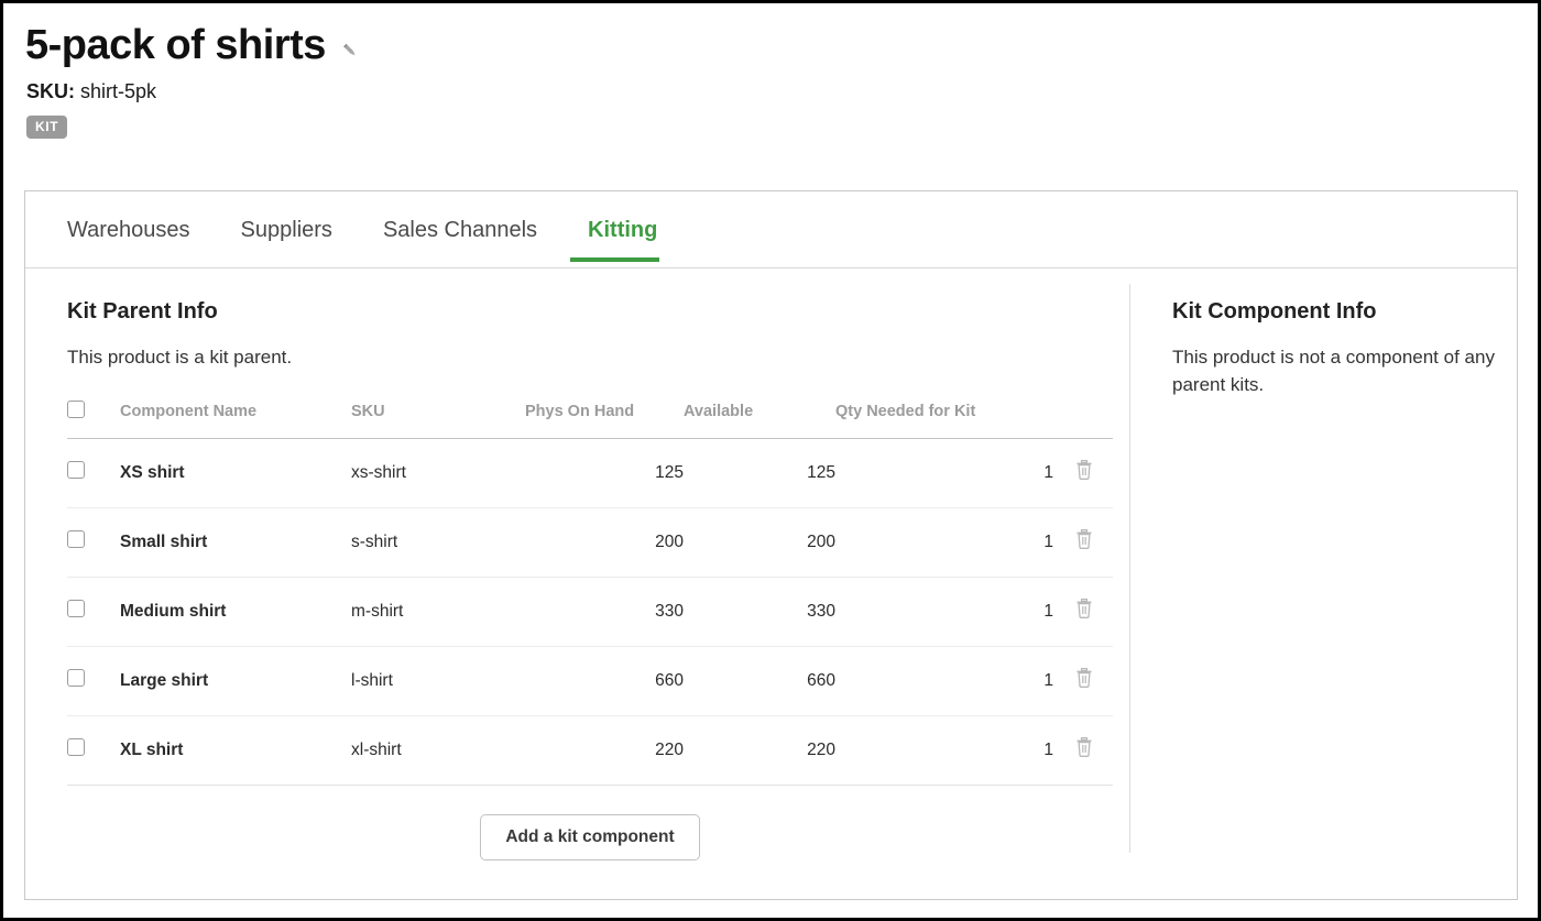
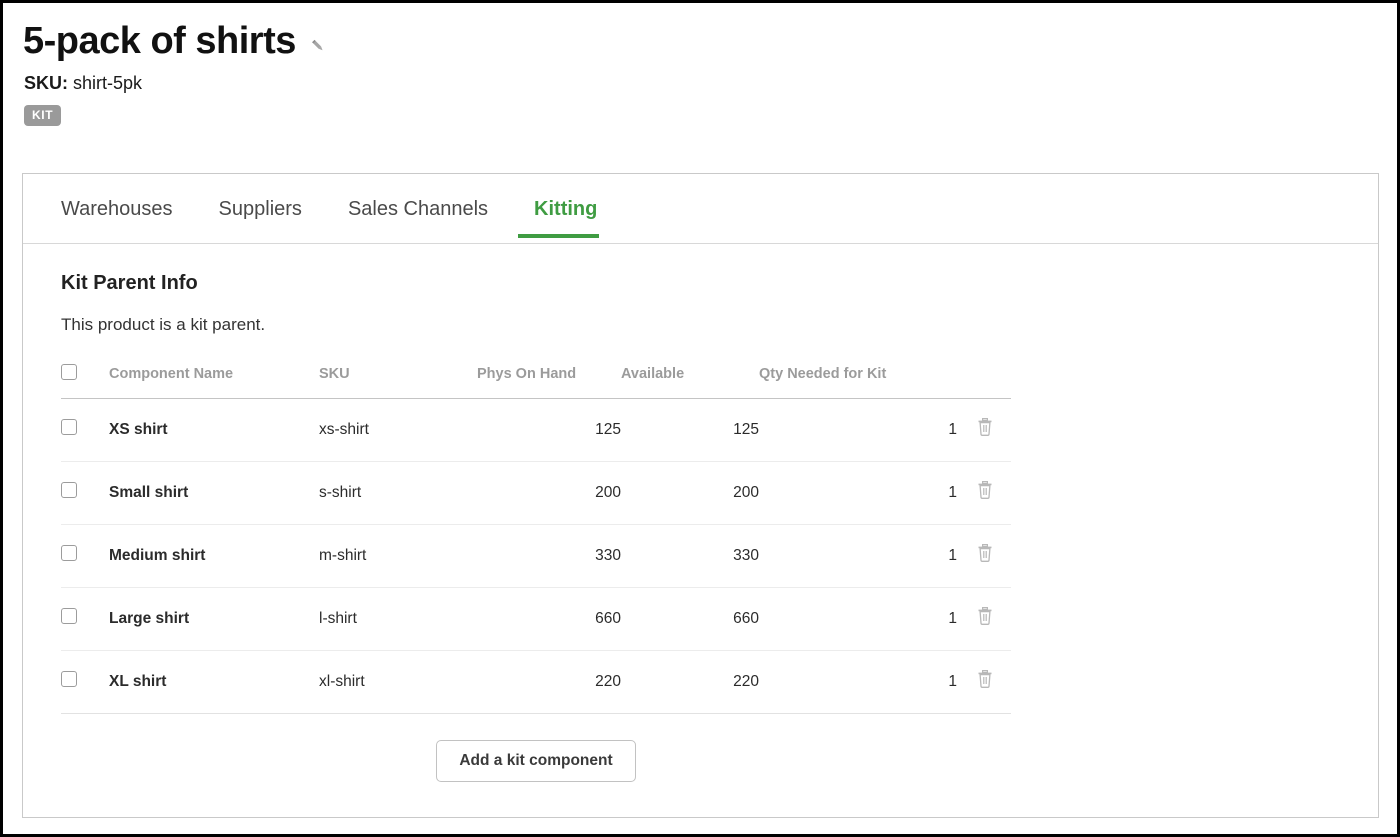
  5-pack of shirts
  SKU: shirt-5pk
  KIT
  Warehouses
  Suppliers
  Sales Channels
  Kitting
  Kit Parent Info
  This product is a kit parent.
  	Component Name	SKU	Phys On Hand	Available	Qty Needed for Kit
  	XS shirt	xs-shirt	125	125	1
  	Small shirt	s-shirt	200	200	1
  	Medium shirt	m-shirt	330	330	1
  	Large shirt	l-shirt	660	660	1
  	XL shirt	xl-shirt	220	220	1
  Add a kit component
- Kit Component Info
- This product is not a component of any parent kits.
